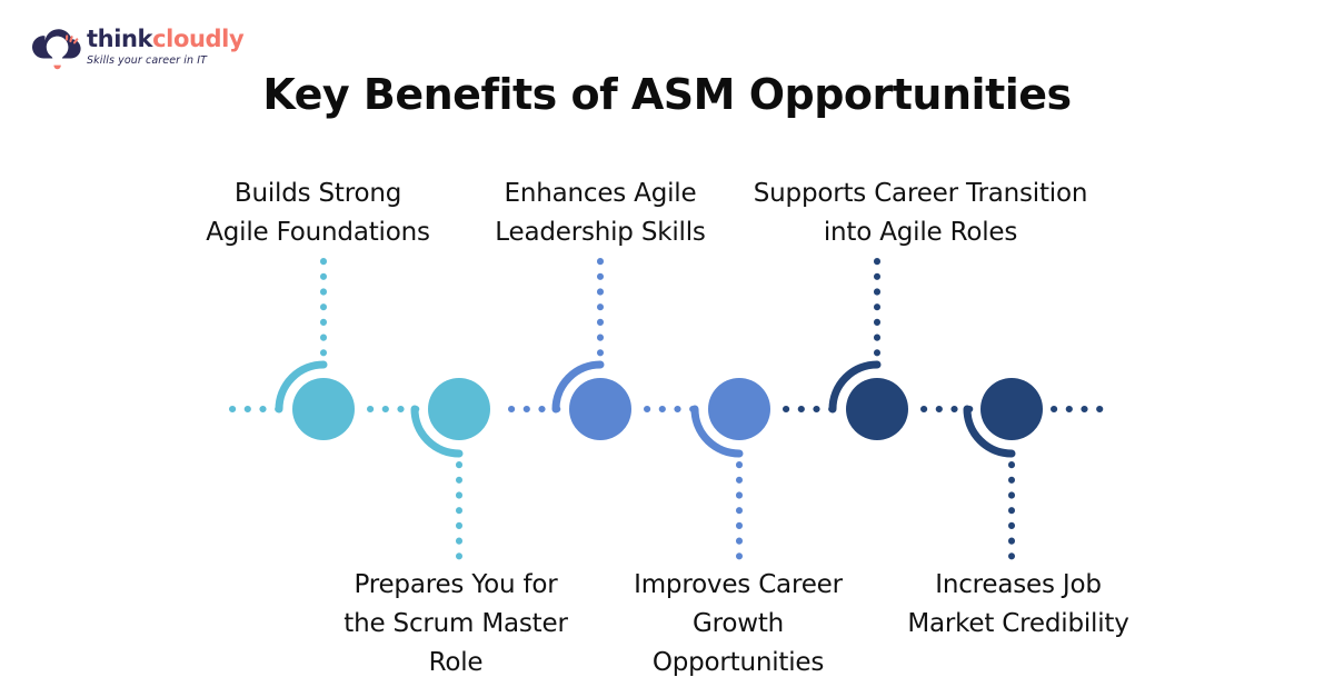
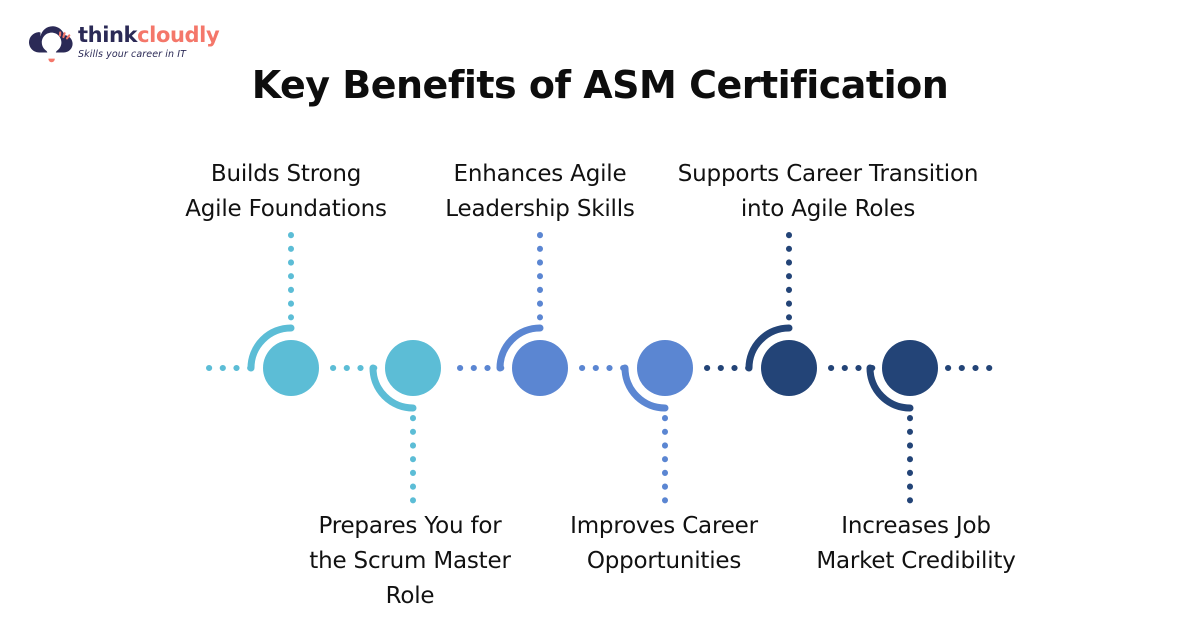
  thinkcloudly
  Skills your career in IT
- Key Benefits of ASM Opportunities
+ Key Benefits of ASM Certification
  Builds Strong
  Agile Foundations
  Enhances Agile
  Leadership Skills
  Supports Career Transition
  into Agile Roles
  Prepares You for
  the Scrum Master
  Role
  Improves Career
- Growth
  Opportunities
  Increases Job
  Market Credibility
